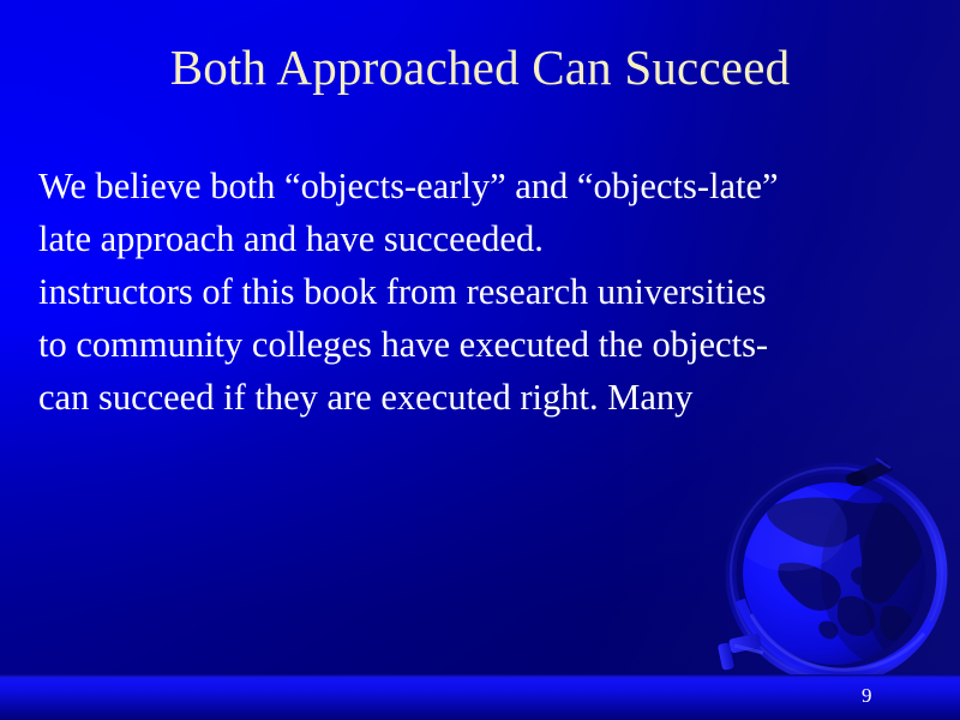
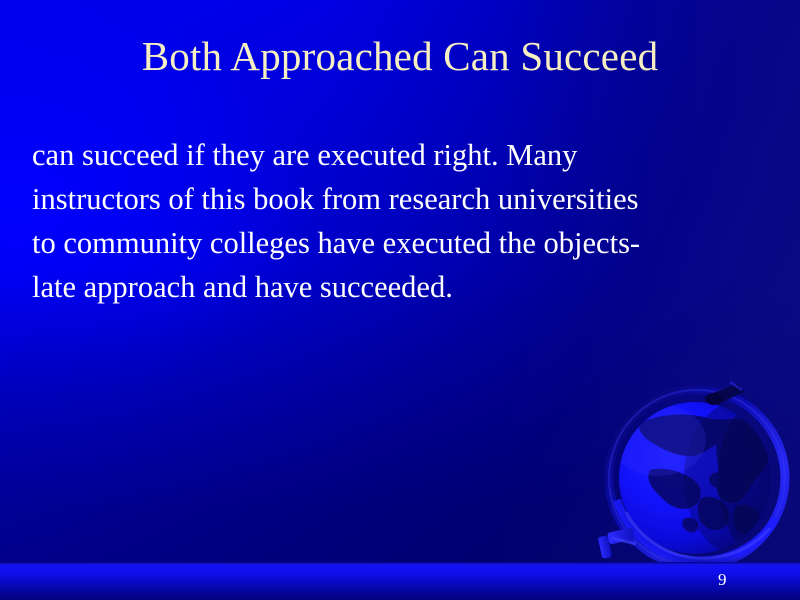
  Both Approached Can Succeed
- We believe both “objects-early” and “objects-late”
- late approach and have succeeded.
+ can succeed if they are executed right. Many
  instructors of this book from research universities
  to community colleges have executed the objects-
- can succeed if they are executed right. Many
+ late approach and have succeeded.
  9
